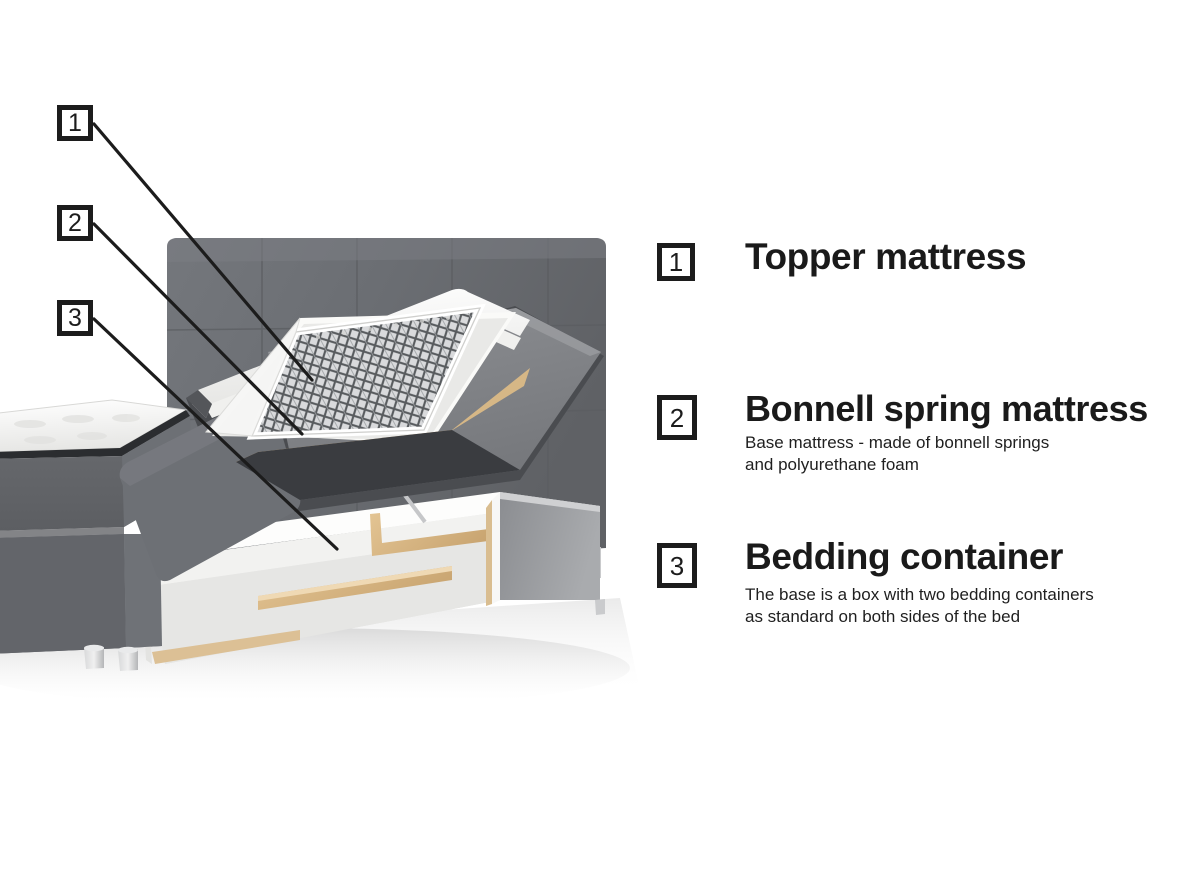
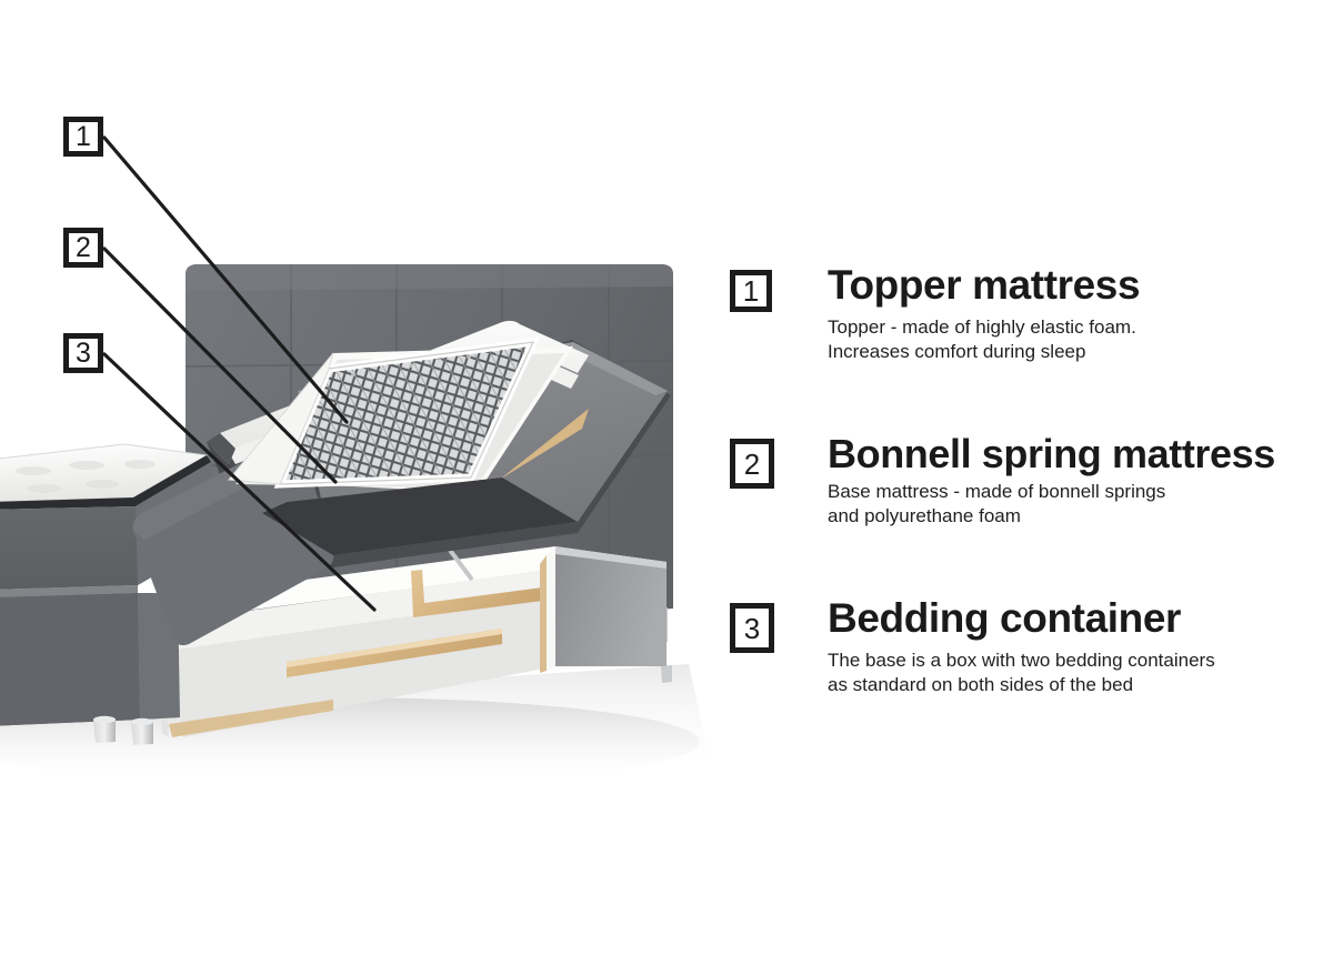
  1
  2
  3
  1
  Topper mattress
+ Topper - made of highly elastic foam.
+ Increases comfort during sleep
  2
  Bonnell spring mattress
  Base mattress - made of bonnell springs
  and polyurethane foam
  3
  Bedding container
  The base is a box with two bedding containers
  as standard on both sides of the bed
